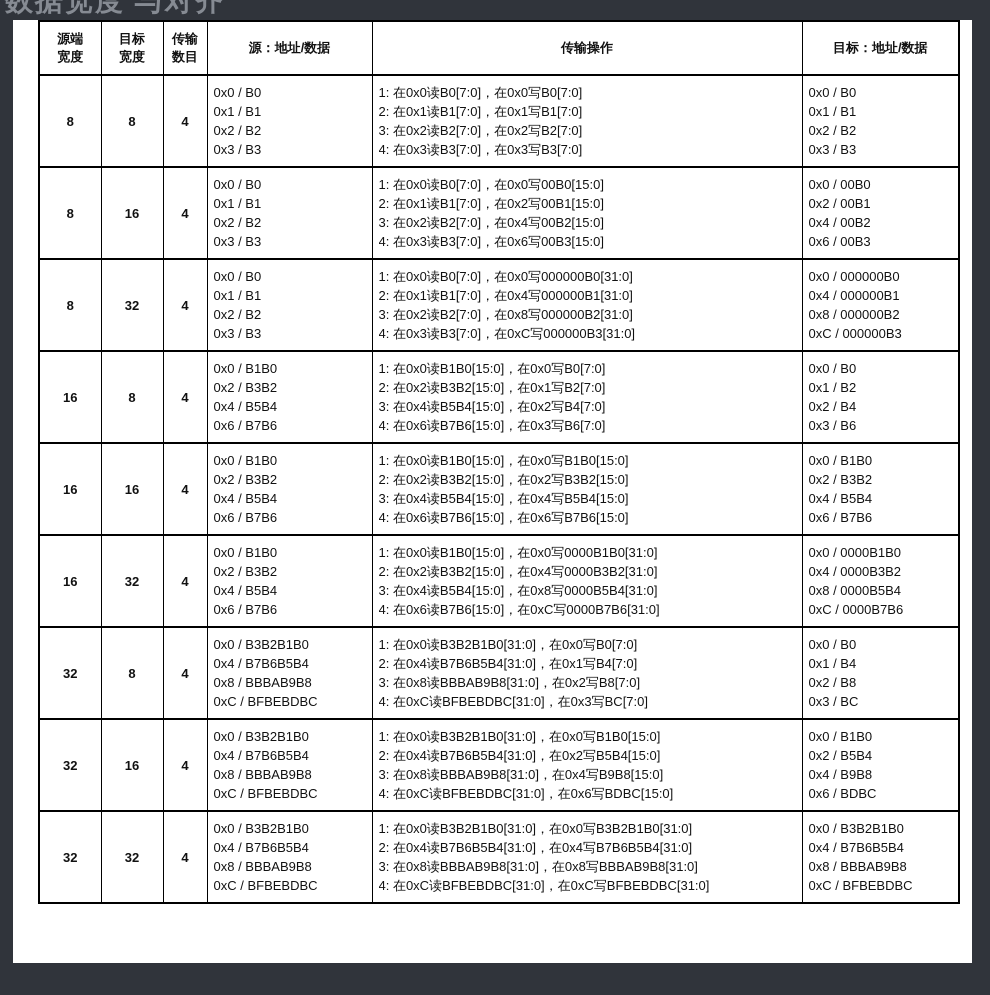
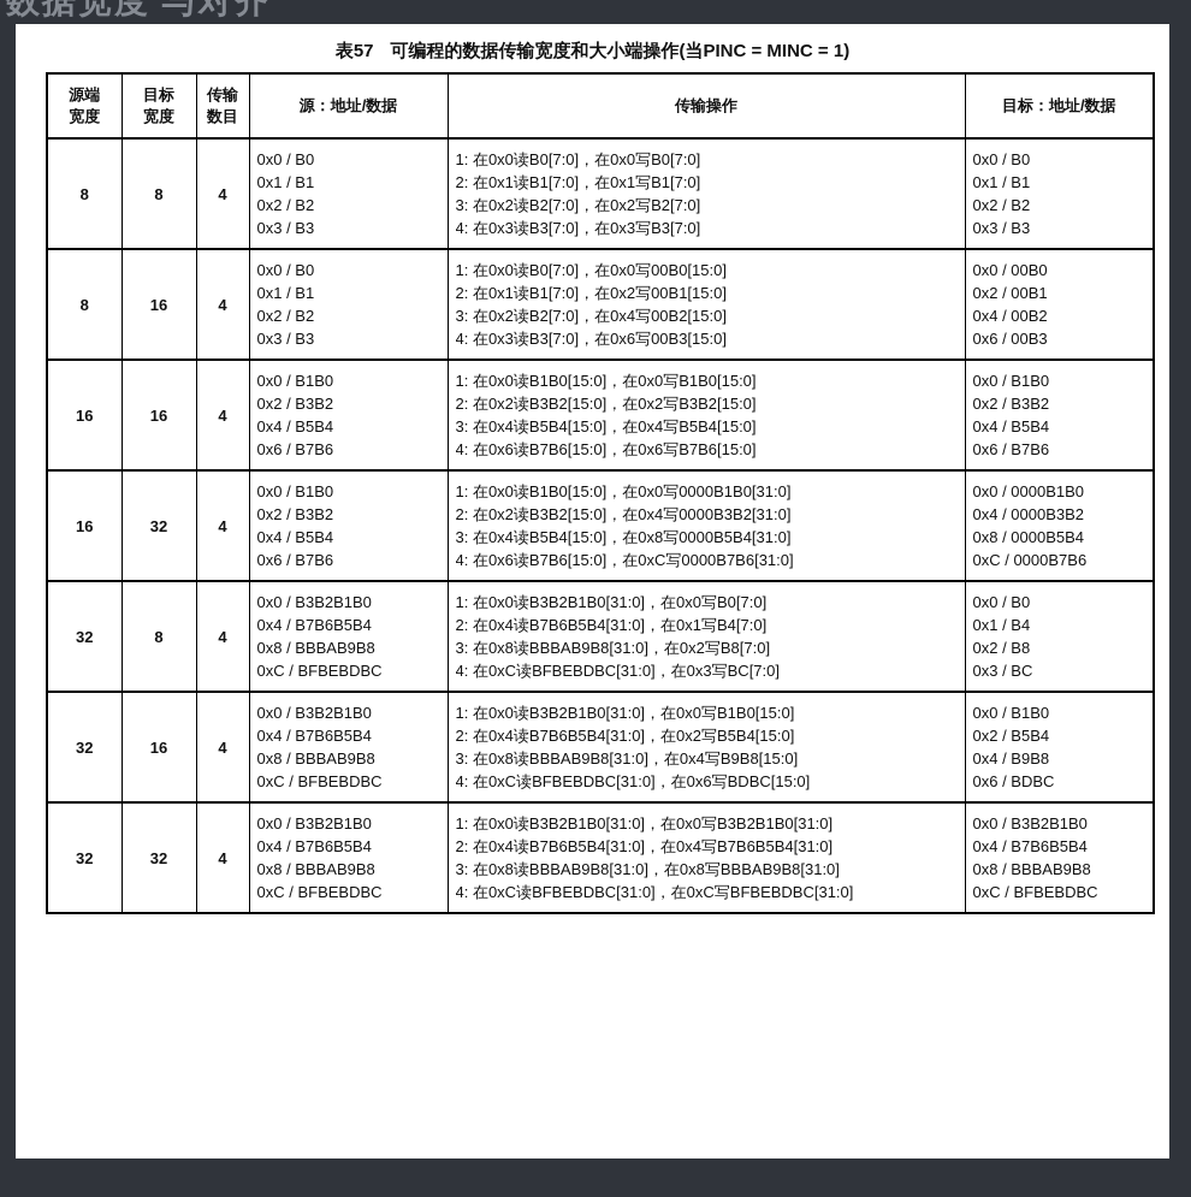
  数据宽度 与对齐
+ 表57 可编程的数据传输宽度和大小端操作(当PINC = MINC = 1)
  源端 宽度	目标 宽度	传输 数目	源：地址/数据	传输操作	目标：地址/数据
  8	8	4	0x0 / B0 0x1 / B1 0x2 / B2 0x3 / B3	1: 在0x0读B0[7:0]，在0x0写B0[7:0] 2: 在0x1读B1[7:0]，在0x1写B1[7:0] 3: 在0x2读B2[7:0]，在0x2写B2[7:0] 4: 在0x3读B3[7:0]，在0x3写B3[7:0]	0x0 / B0 0x1 / B1 0x2 / B2 0x3 / B3
  8	16	4	0x0 / B0 0x1 / B1 0x2 / B2 0x3 / B3	1: 在0x0读B0[7:0]，在0x0写00B0[15:0] 2: 在0x1读B1[7:0]，在0x2写00B1[15:0] 3: 在0x2读B2[7:0]，在0x4写00B2[15:0] 4: 在0x3读B3[7:0]，在0x6写00B3[15:0]	0x0 / 00B0 0x2 / 00B1 0x4 / 00B2 0x6 / 00B3
- 8	32	4	0x0 / B0 0x1 / B1 0x2 / B2 0x3 / B3	1: 在0x0读B0[7:0]，在0x0写000000B0[31:0] 2: 在0x1读B1[7:0]，在0x4写000000B1[31:0] 3: 在0x2读B2[7:0]，在0x8写000000B2[31:0] 4: 在0x3读B3[7:0]，在0xC写000000B3[31:0]	0x0 / 000000B0 0x4 / 000000B1 0x8 / 000000B2 0xC / 000000B3
- 16	8	4	0x0 / B1B0 0x2 / B3B2 0x4 / B5B4 0x6 / B7B6	1: 在0x0读B1B0[15:0]，在0x0写B0[7:0] 2: 在0x2读B3B2[15:0]，在0x1写B2[7:0] 3: 在0x4读B5B4[15:0]，在0x2写B4[7:0] 4: 在0x6读B7B6[15:0]，在0x3写B6[7:0]	0x0 / B0 0x1 / B2 0x2 / B4 0x3 / B6
  16	16	4	0x0 / B1B0 0x2 / B3B2 0x4 / B5B4 0x6 / B7B6	1: 在0x0读B1B0[15:0]，在0x0写B1B0[15:0] 2: 在0x2读B3B2[15:0]，在0x2写B3B2[15:0] 3: 在0x4读B5B4[15:0]，在0x4写B5B4[15:0] 4: 在0x6读B7B6[15:0]，在0x6写B7B6[15:0]	0x0 / B1B0 0x2 / B3B2 0x4 / B5B4 0x6 / B7B6
  16	32	4	0x0 / B1B0 0x2 / B3B2 0x4 / B5B4 0x6 / B7B6	1: 在0x0读B1B0[15:0]，在0x0写0000B1B0[31:0] 2: 在0x2读B3B2[15:0]，在0x4写0000B3B2[31:0] 3: 在0x4读B5B4[15:0]，在0x8写0000B5B4[31:0] 4: 在0x6读B7B6[15:0]，在0xC写0000B7B6[31:0]	0x0 / 0000B1B0 0x4 / 0000B3B2 0x8 / 0000B5B4 0xC / 0000B7B6
  32	8	4	0x0 / B3B2B1B0 0x4 / B7B6B5B4 0x8 / BBBAB9B8 0xC / BFBEBDBC	1: 在0x0读B3B2B1B0[31:0]，在0x0写B0[7:0] 2: 在0x4读B7B6B5B4[31:0]，在0x1写B4[7:0] 3: 在0x8读BBBAB9B8[31:0]，在0x2写B8[7:0] 4: 在0xC读BFBEBDBC[31:0]，在0x3写BC[7:0]	0x0 / B0 0x1 / B4 0x2 / B8 0x3 / BC
  32	16	4	0x0 / B3B2B1B0 0x4 / B7B6B5B4 0x8 / BBBAB9B8 0xC / BFBEBDBC	1: 在0x0读B3B2B1B0[31:0]，在0x0写B1B0[15:0] 2: 在0x4读B7B6B5B4[31:0]，在0x2写B5B4[15:0] 3: 在0x8读BBBAB9B8[31:0]，在0x4写B9B8[15:0] 4: 在0xC读BFBEBDBC[31:0]，在0x6写BDBC[15:0]	0x0 / B1B0 0x2 / B5B4 0x4 / B9B8 0x6 / BDBC
  32	32	4	0x0 / B3B2B1B0 0x4 / B7B6B5B4 0x8 / BBBAB9B8 0xC / BFBEBDBC	1: 在0x0读B3B2B1B0[31:0]，在0x0写B3B2B1B0[31:0] 2: 在0x4读B7B6B5B4[31:0]，在0x4写B7B6B5B4[31:0] 3: 在0x8读BBBAB9B8[31:0]，在0x8写BBBAB9B8[31:0] 4: 在0xC读BFBEBDBC[31:0]，在0xC写BFBEBDBC[31:0]	0x0 / B3B2B1B0 0x4 / B7B6B5B4 0x8 / BBBAB9B8 0xC / BFBEBDBC
